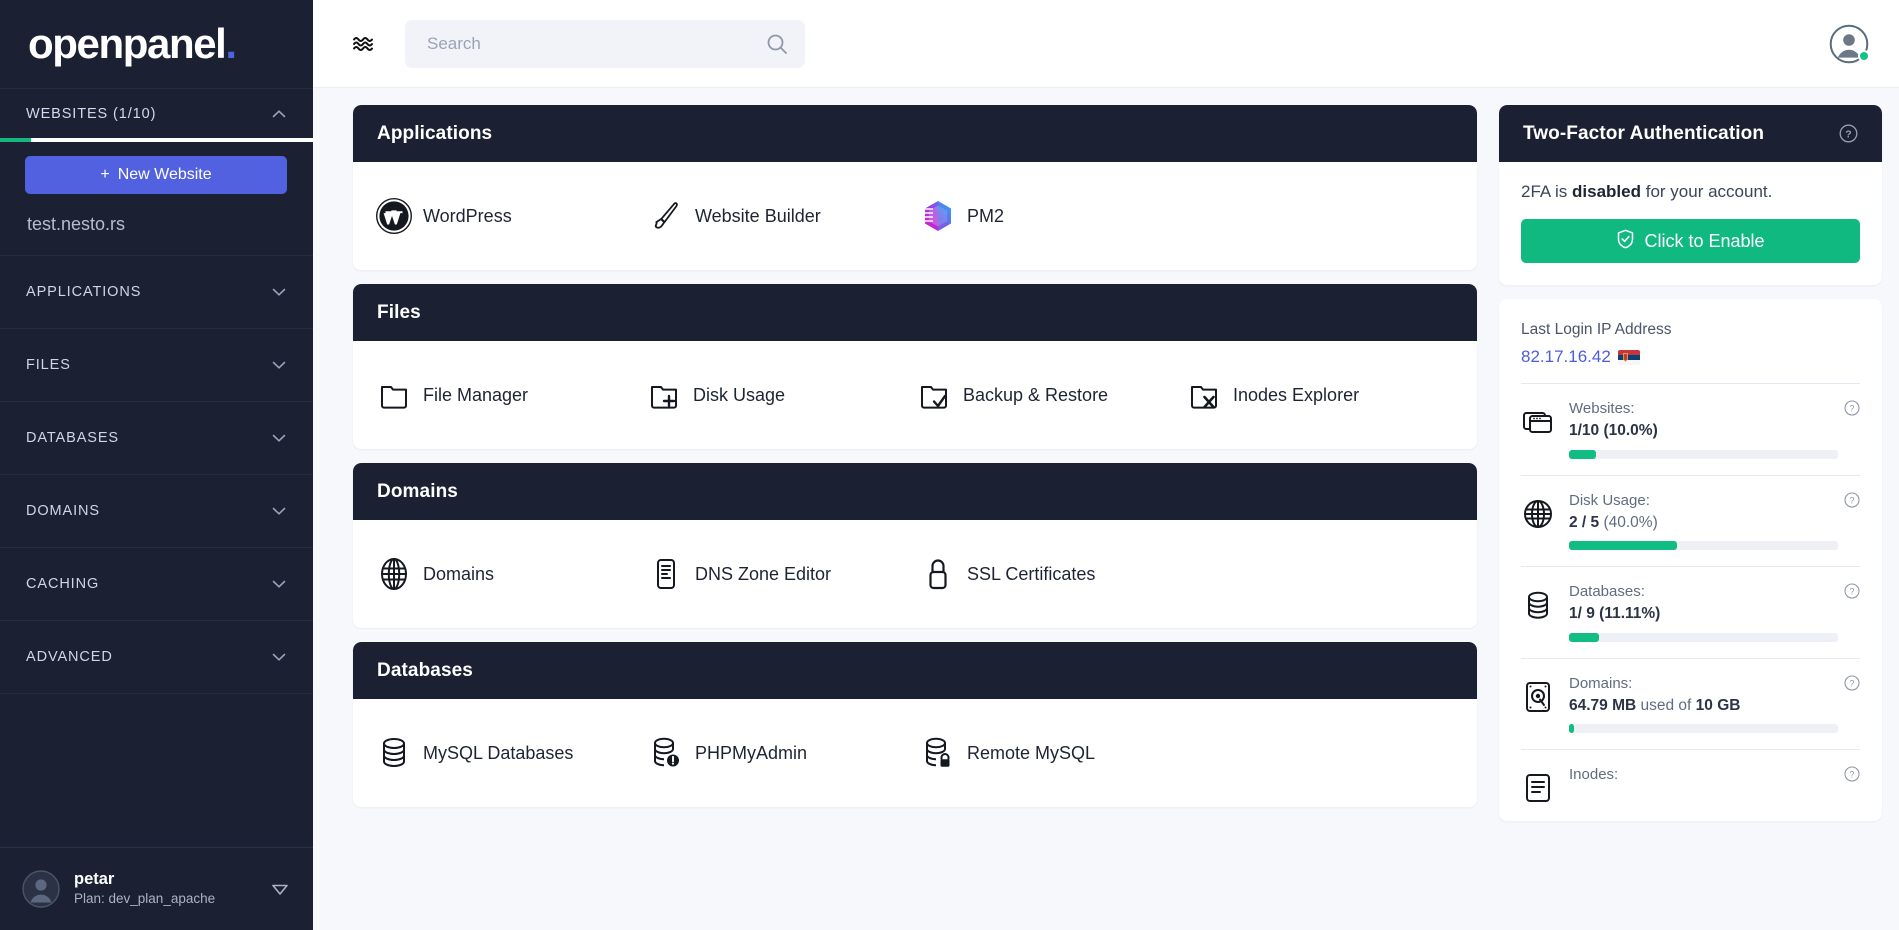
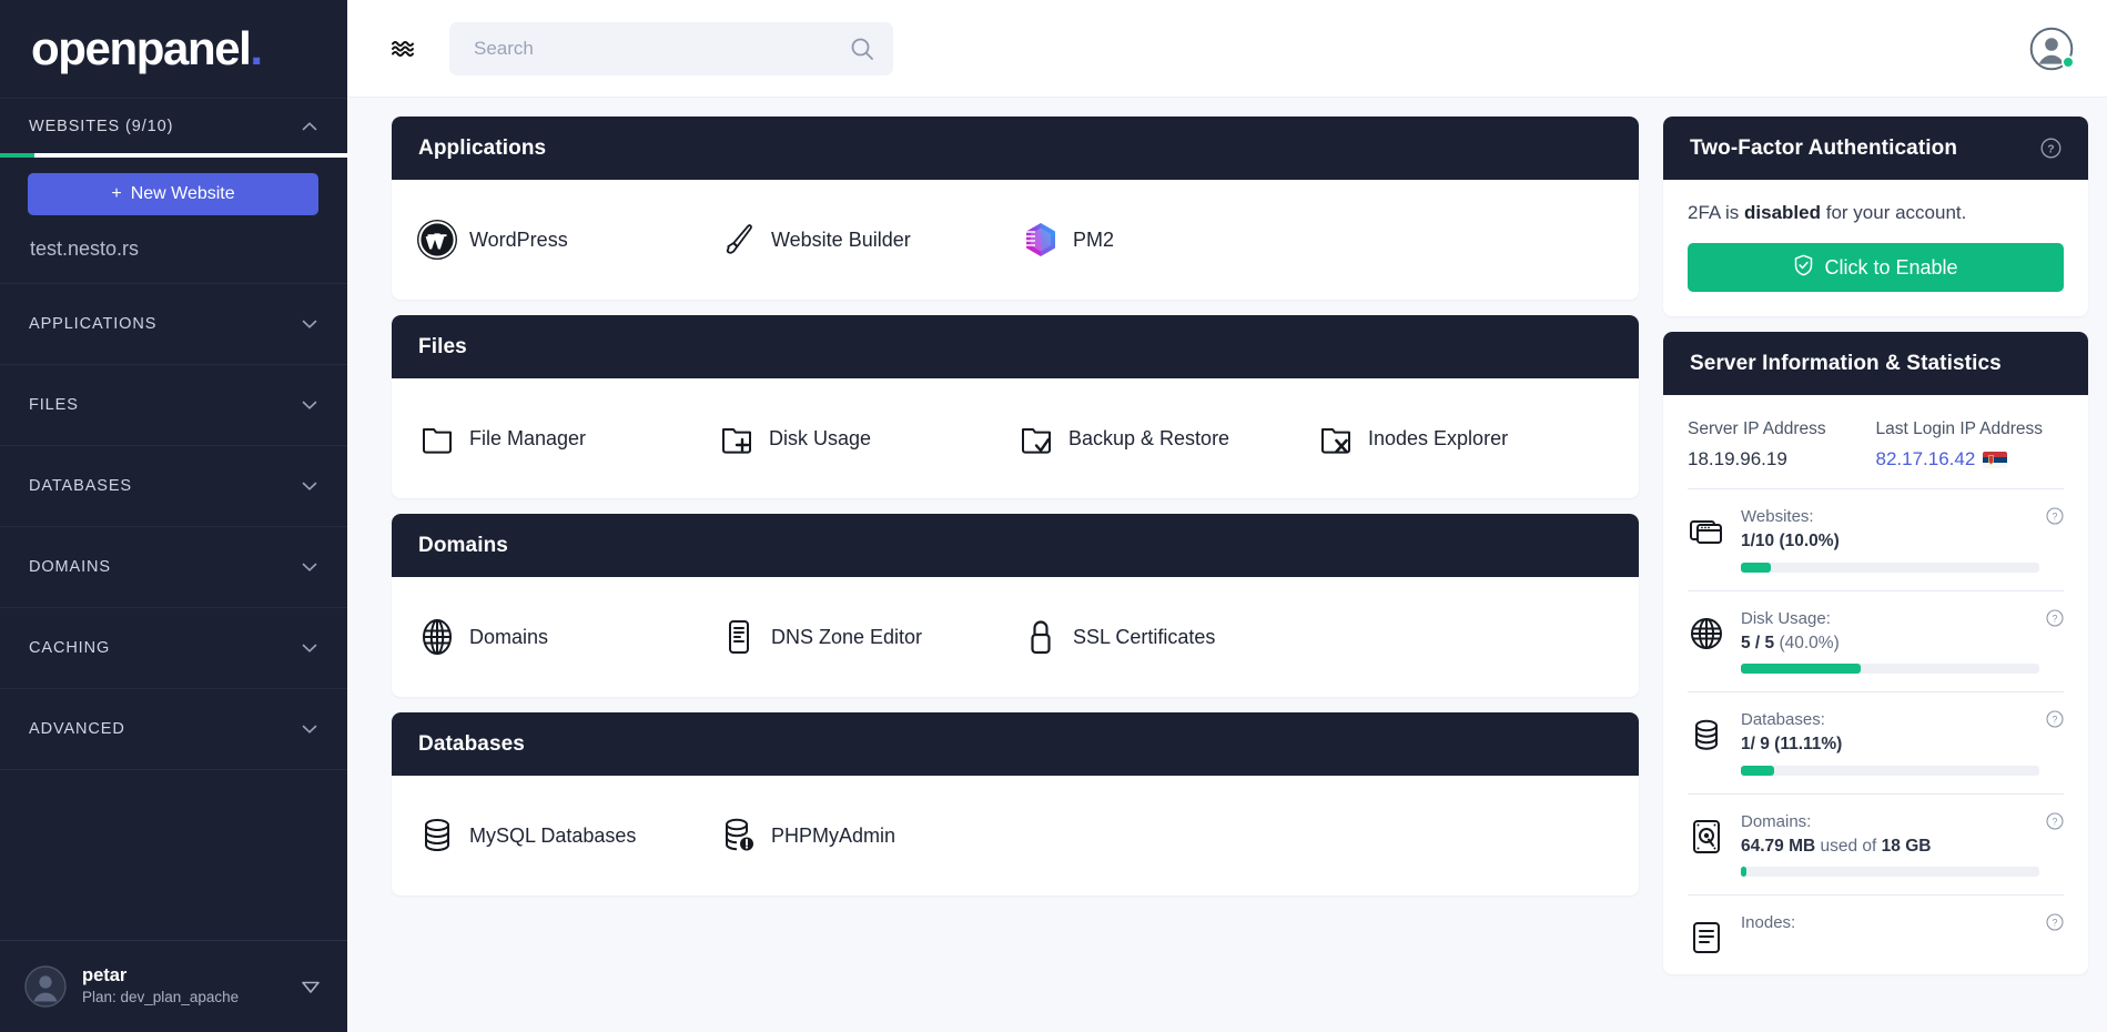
  openpanel
  .
- WEBSITES (1/10)
+ WEBSITES (9/10)
  +
  New Website
  test.nesto.rs
  APPLICATIONS
  FILES
  DATABASES
  DOMAINS
  CACHING
  ADVANCED
  petar
  Plan: dev_plan_apache
  Search
  Applications
  WordPress
  Website Builder
  PM2
  Files
  File Manager
  Disk Usage
  Backup & Restore
  Inodes Explorer
  Domains
  Domains
  DNS Zone Editor
  SSL Certificates
  Databases
  MySQL Databases
  PHPMyAdmin
- Remote MySQL
  Two-Factor Authentication
  ?
  2FA is disabled for your account.
  Click to Enable
+ Server Information & Statistics
+ Server IP Address
+ 18.19.96.19
  Last Login IP Address
  82.17.16.42
  Websites:
  1/10 (10.0%)
  ?
  Disk Usage:
- 2 / 5 (40.0%)
+ 5 / 5 (40.0%)
  ?
  Databases:
  1/ 9 (11.11%)
  ?
  Domains:
- 64.79 MB used of 10 GB
+ 64.79 MB used of 18 GB
  ?
  Inodes:
  ?
